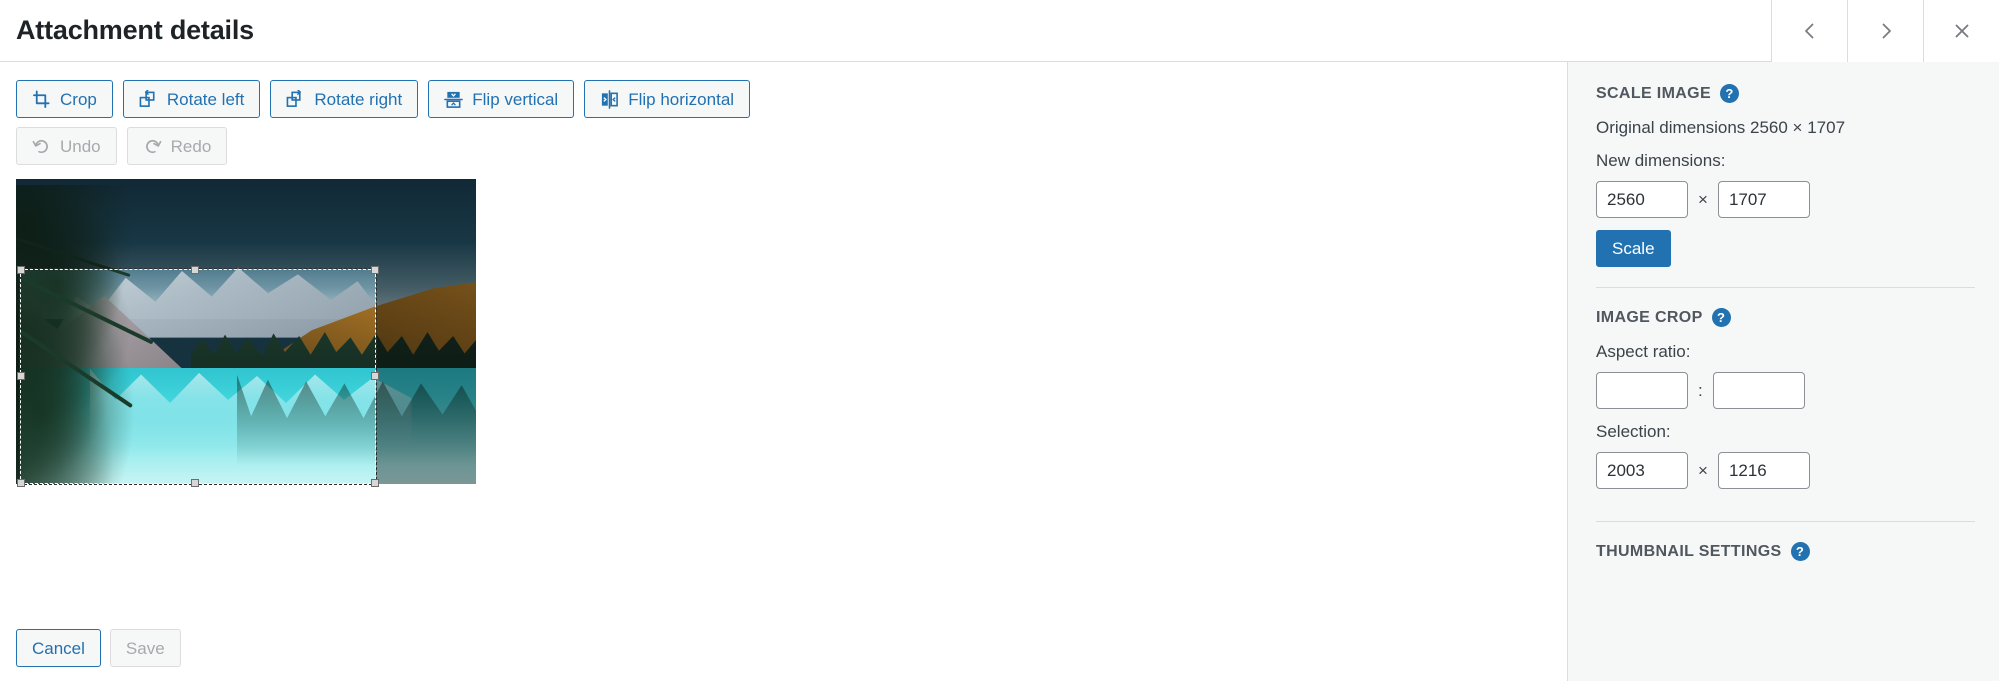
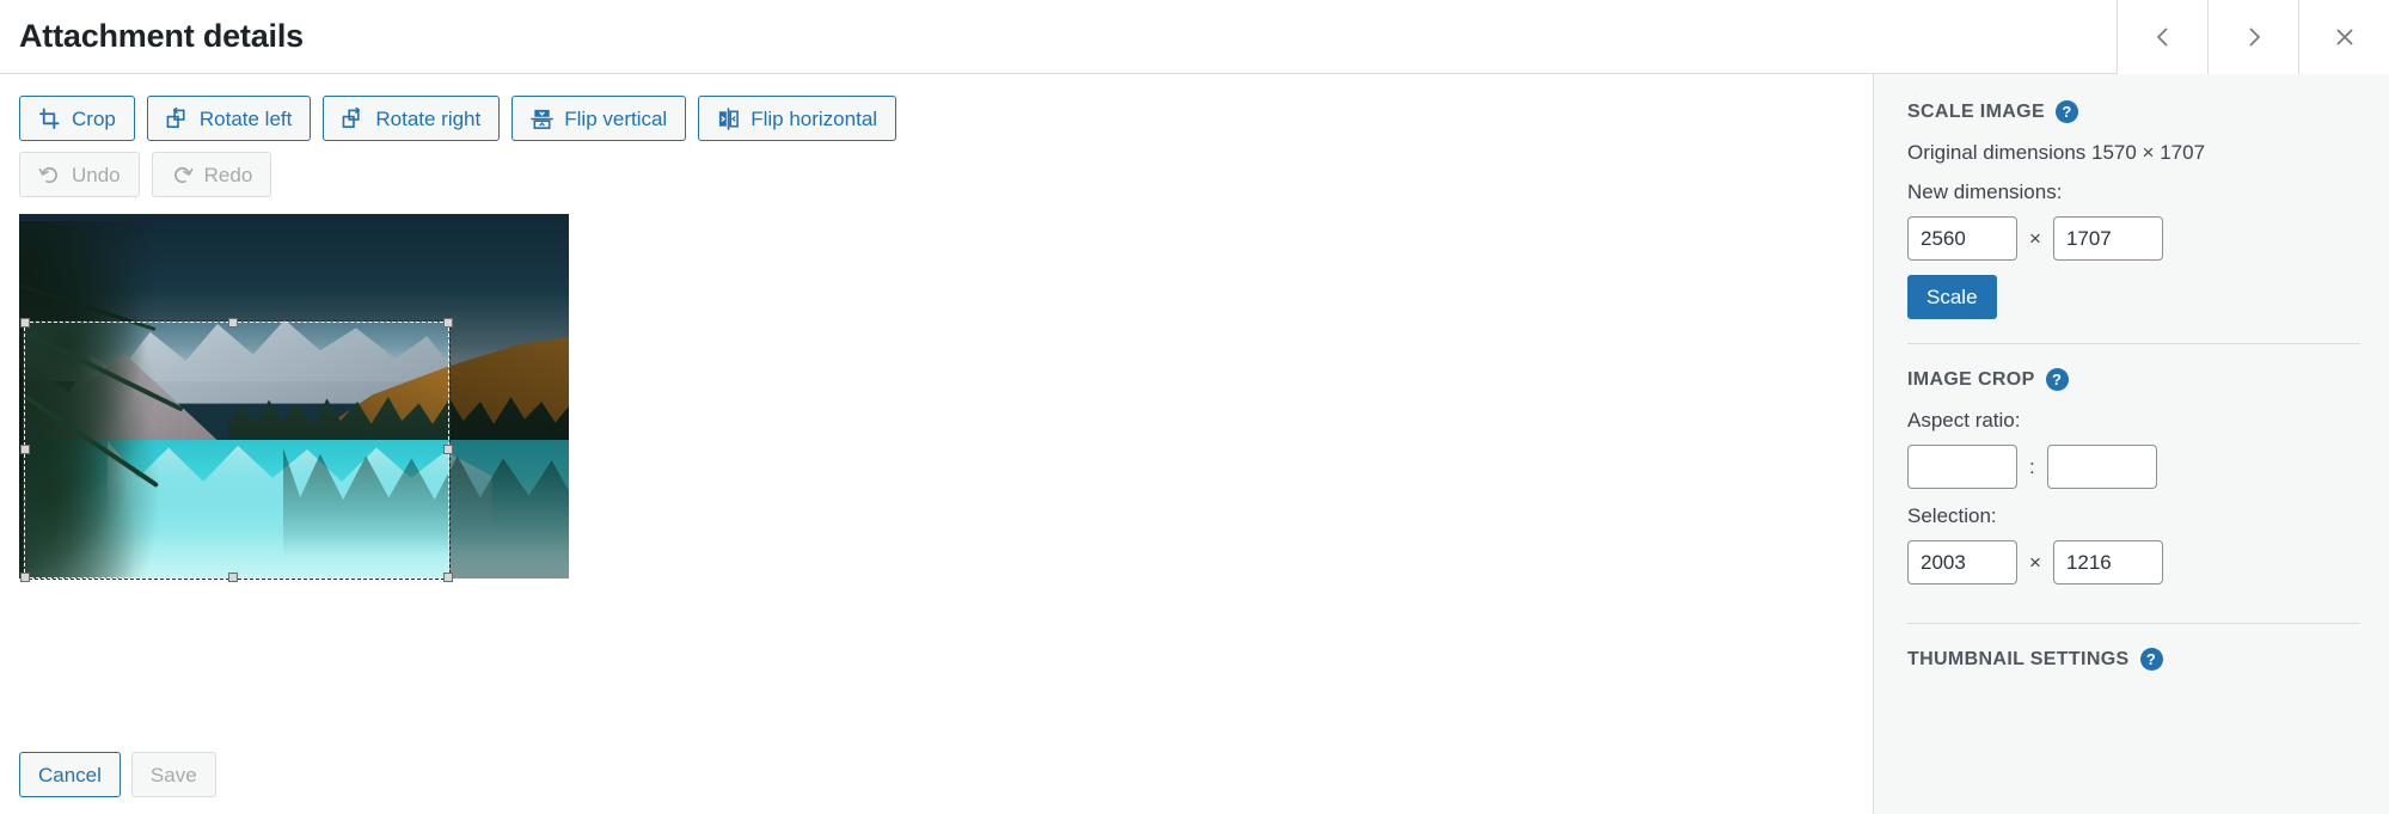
  Attachment details
  Crop
  Rotate left
  Rotate right
  Flip vertical
  Flip horizontal
  Undo
  Redo
  Cancel
  Save
  SCALE IMAGE
  ?
- Original dimensions 2560 × 1707
+ Original dimensions 1570 × 1707
  New dimensions:
  2560
  ×
  1707
  Scale
  IMAGE CROP
  ?
  Aspect ratio:
  :
  Selection:
  2003
  ×
  1216
  THUMBNAIL SETTINGS
  ?
